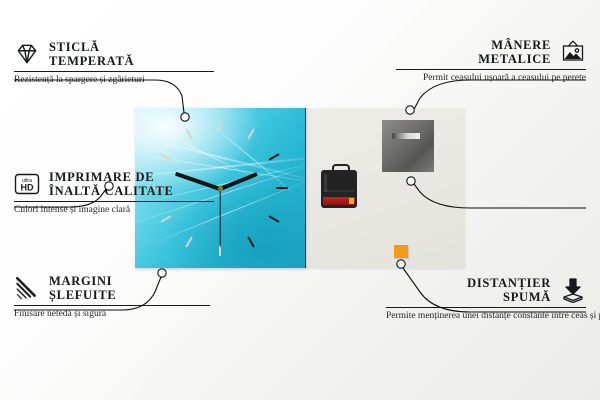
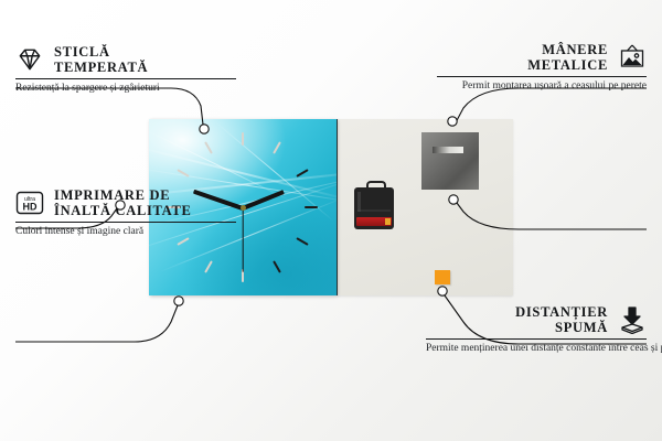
  STICLĂ
  TEMPERATĂ
  HD
  IMPRIMARE DE
  ÎNALTĂ CALITATE
  Culori intense și imagine clară
- MARGINI
- ȘLEFUITE
- Finisare netedă și sigură
  MÂNERE
  METALICE
- Permit ceasului ușoară a ceasului pe perete
+ Permit montarea ușoară a ceasului pe perete
  DISTANȚIER
  SPUMĂ
  Permite menținerea unei distanțe constante între ceas
